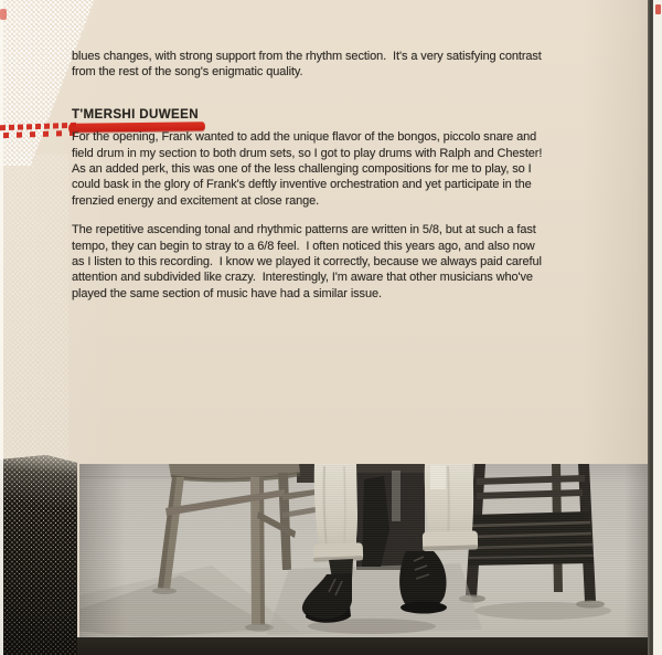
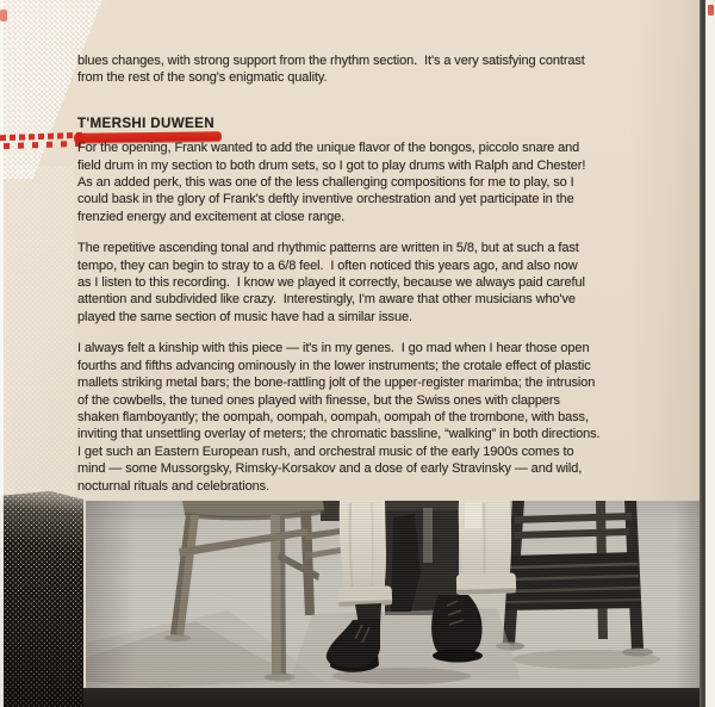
  blues changes, with strong support from the rhythm section. It's a very satisfying contrast
  from the rest of the song's enigmatic quality.
  T'MERSHI DUWEEN
  For the opening, Frank wanted to add the unique flavor of the bongos, piccolo snare and
  field drum in my section to both drum sets, so I got to play drums with Ralph and Chester!
  As an added perk, this was one of the less challenging compositions for me to play, so I
  could bask in the glory of Frank's deftly inventive orchestration and yet participate in the
  frenzied energy and excitement at close range.
  The repetitive ascending tonal and rhythmic patterns are written in 5/8, but at such a fast
  tempo, they can begin to stray to a 6/8 feel. I often noticed this years ago, and also now
  as I listen to this recording. I know we played it correctly, because we always paid careful
  attention and subdivided like crazy. Interestingly, I'm aware that other musicians who've
  played the same section of music have had a similar issue.
+ I always felt a kinship with this piece — it's in my genes. I go mad when I hear those open
+ fourths and fifths advancing ominously in the lower instruments; the crotale effect of plastic
+ mallets striking metal bars; the bone-rattling jolt of the upper-register marimba; the intrusion
+ of the cowbells, the tuned ones played with finesse, but the Swiss ones with clappers
+ shaken flamboyantly; the oompah, oompah, oompah, oompah of the trombone, with bass,
+ inviting that unsettling overlay of meters; the chromatic bassline, “walking” in both directions.
+ I get such an Eastern European rush, and orchestral music of the early 1900s comes to
+ mind — some Mussorgsky, Rimsky-Korsakov and a dose of early Stravinsky — and wild,
+ nocturnal rituals and celebrations.
